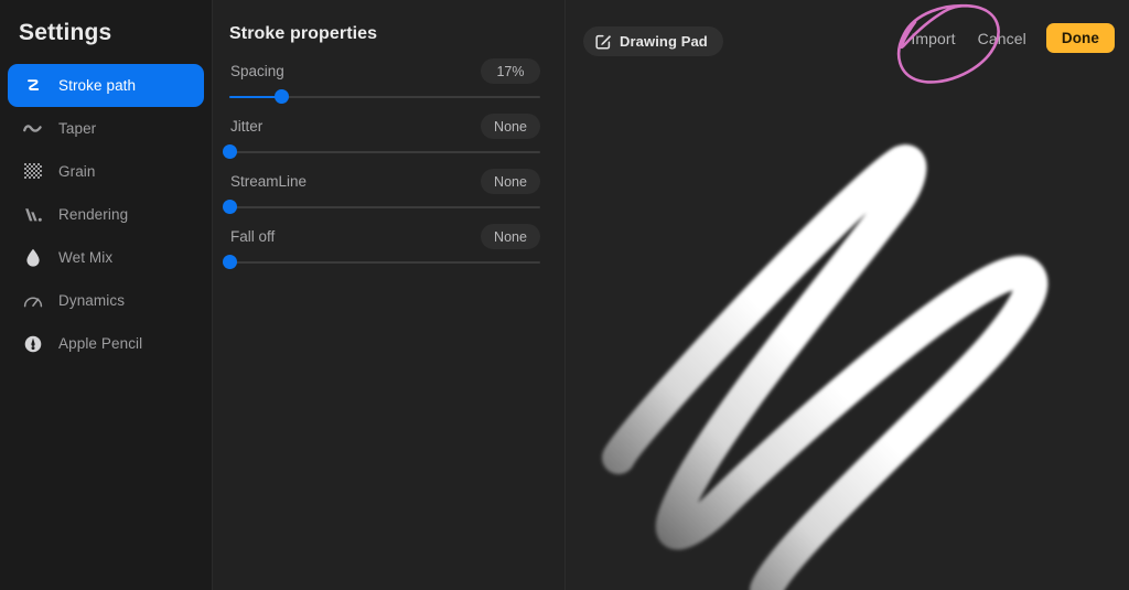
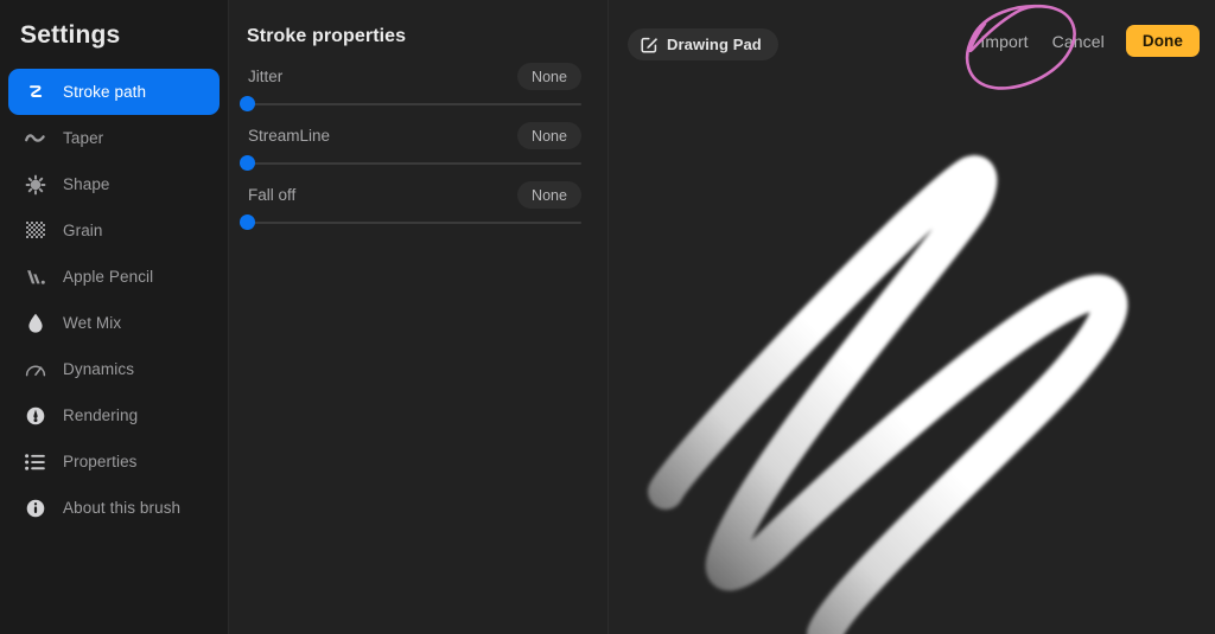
  Settings
  Stroke path
  Taper
+ Shape
  Grain
- Rendering
+ Apple Pencil
  Wet Mix
  Dynamics
- Apple Pencil
+ Rendering
+ Properties
+ About this brush
  Stroke properties
- Spacing
- 17%
  Jitter
  None
  StreamLine
  None
  Fall off
  None
  Drawing Pad
  Import
  Cancel
  Done
